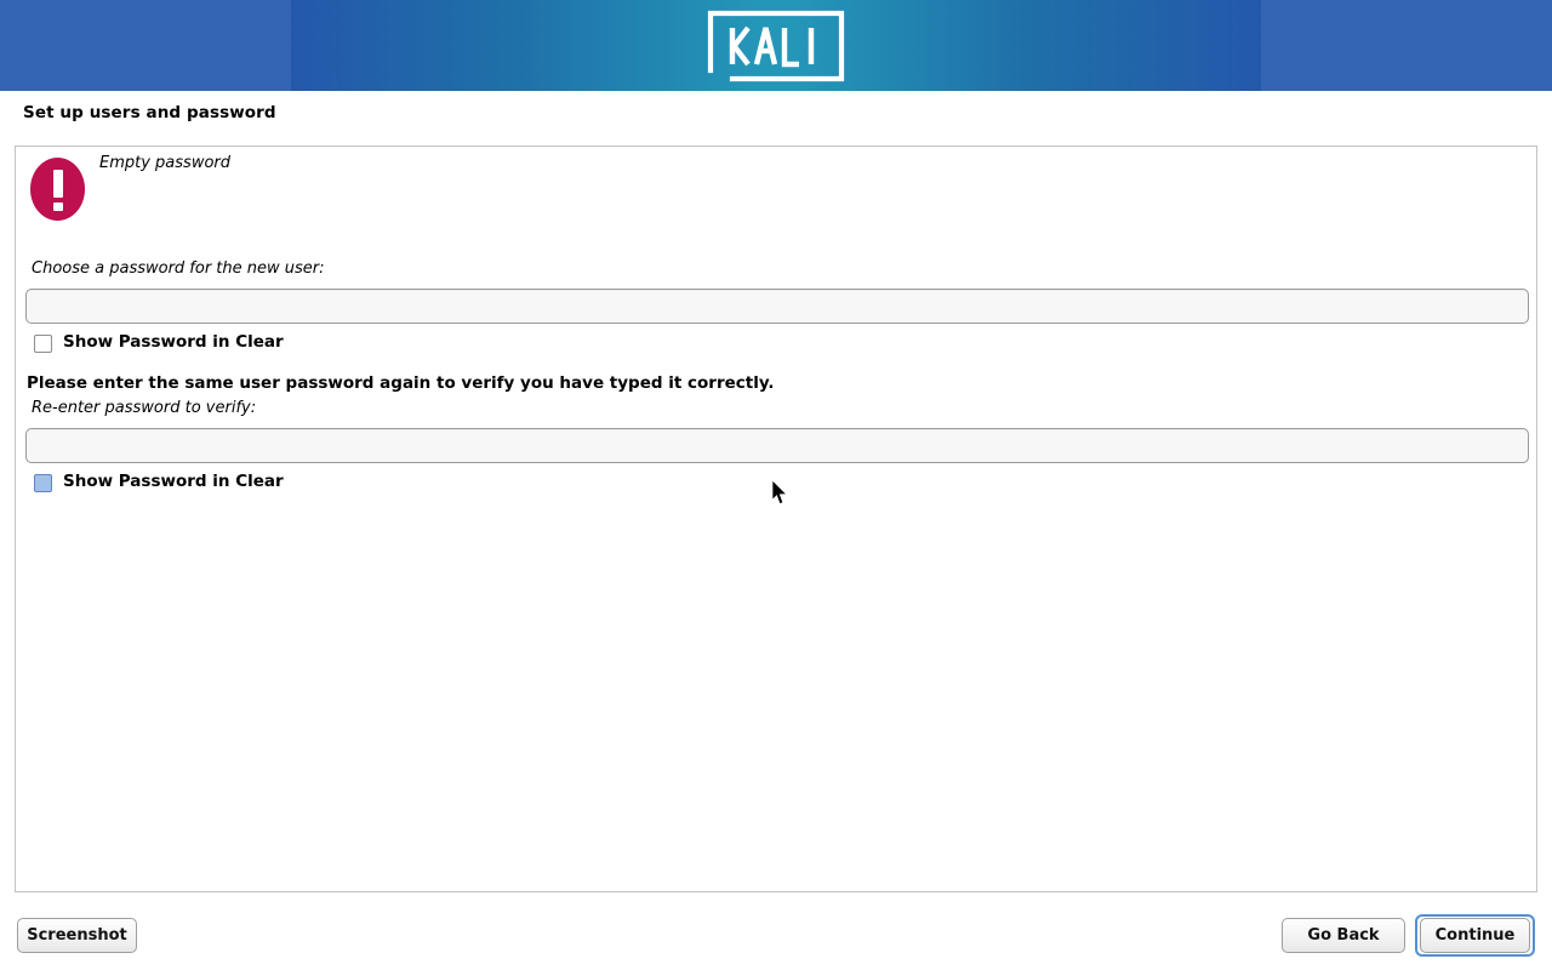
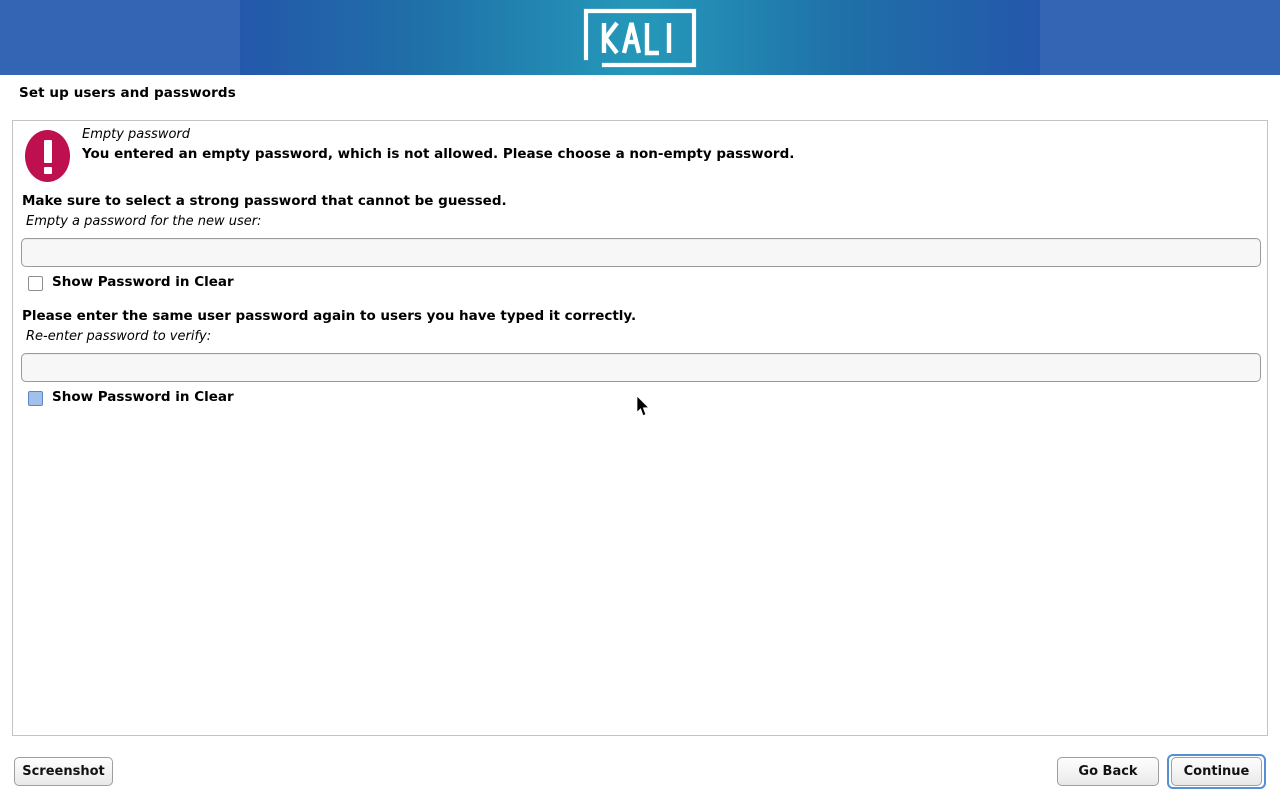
- Set up users and password
+ Set up users and passwords
  Empty password
+ You entered an empty password, which is not allowed. Please choose a non-empty password.
+ Make sure to select a strong password that cannot be guessed.
- Choose a password for the new user:
+ Empty a password for the new user:
  Show Password in Clear
- Please enter the same user password again to verify you have typed it correctly.
+ Please enter the same user password again to users you have typed it correctly.
  Re-enter password to verify:
  Show Password in Clear
  Screenshot
  Go Back
  Continue
